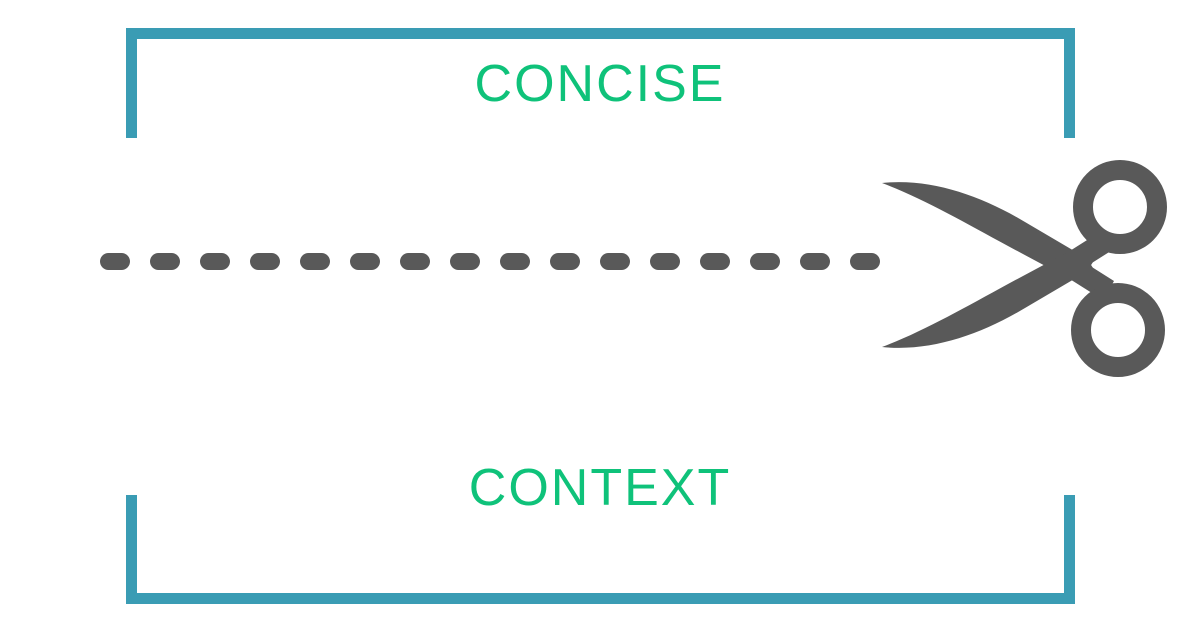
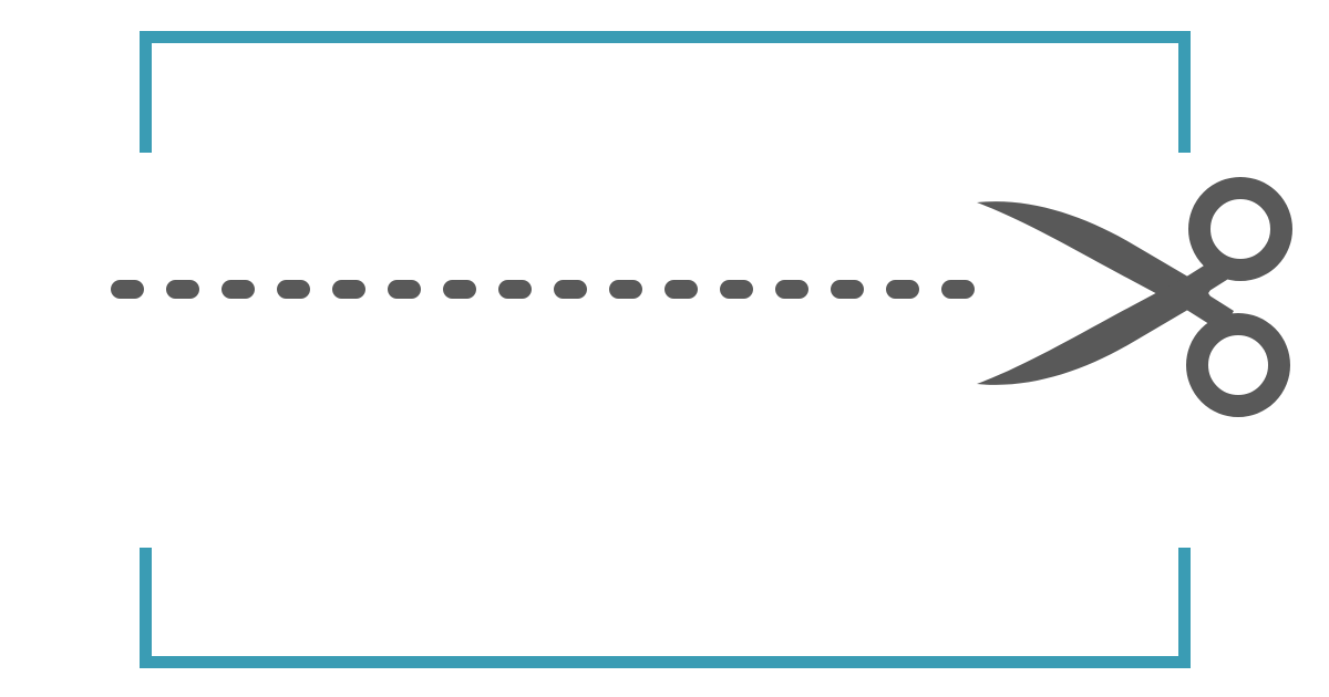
- CONCISE
- CONTEXT
